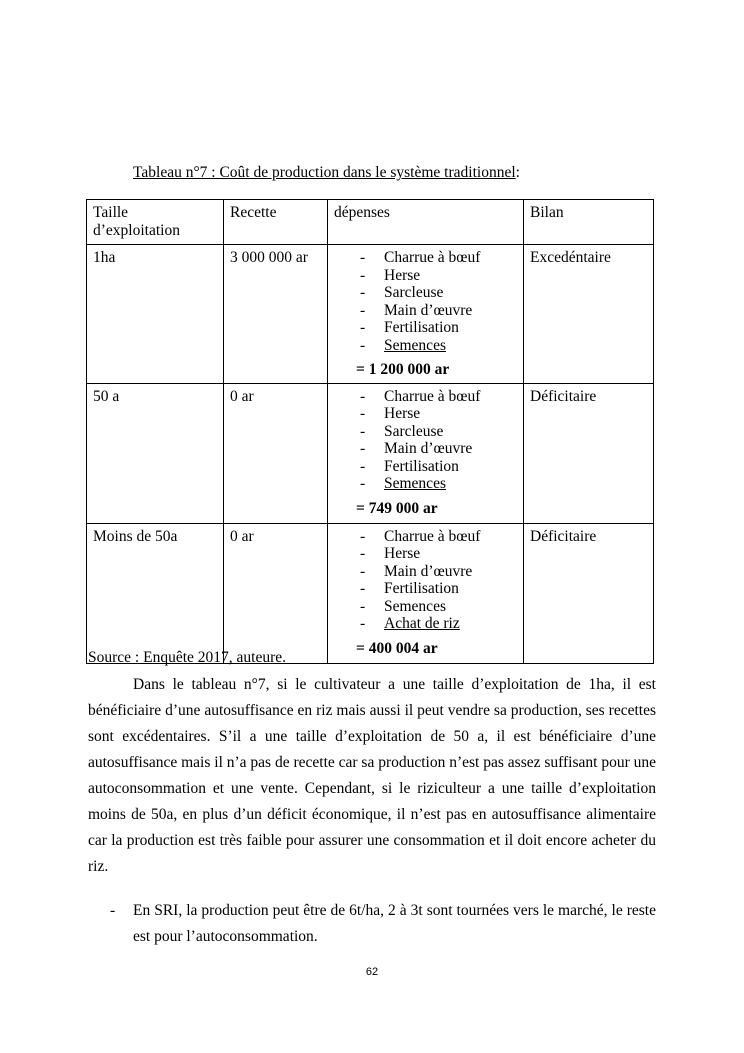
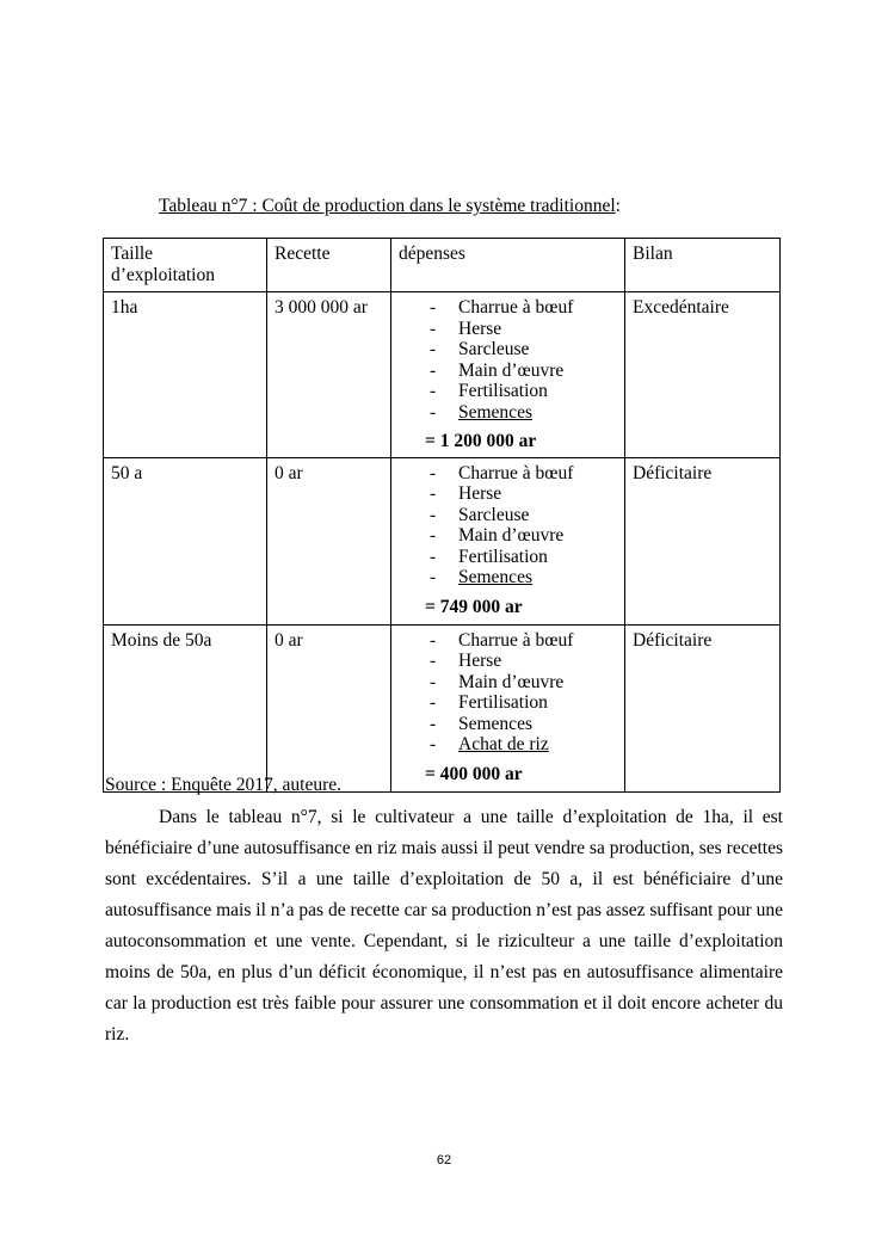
  Tableau n°7 : Coût de production dans le système traditionnel:
  Taille d’exploitation	Recette	dépenses	Bilan
  1ha	3 000 000 ar	Charrue à bœuf Herse Sarcleuse Main d’œuvre Fertilisation Semences = 1 200 000 ar	Excedéntaire
  50 a	0 ar	Charrue à bœuf Herse Sarcleuse Main d’œuvre Fertilisation Semences = 749 000 ar	Déficitaire
- Moins de 50a	0 ar	Charrue à bœuf Herse Main d’œuvre Fertilisation Semences Achat de riz = 400 004 ar	Déficitaire
+ Moins de 50a	0 ar	Charrue à bœuf Herse Main d’œuvre Fertilisation Semences Achat de riz = 400 000 ar	Déficitaire
  Source : Enquête 2017, auteure.
  Dans le tableau n°7, si le cultivateur a une taille d’exploitation de 1ha, il est bénéficiaire d’une autosuffisance en riz mais aussi il peut vendre sa production, ses recettes sont excédentaires. S’il a une taille d’exploitation de 50 a, il est bénéficiaire d’une autosuffisance mais il n’a pas de recette car sa production n’est pas assez suffisant pour une autoconsommation et une vente. Cependant, si le riziculteur a une taille d’exploitation moins de 50a, en plus d’un déficit économique, il n’est pas en autosuffisance alimentaire car la production est très faible pour assurer une consommation et il doit encore acheter du riz.
- -
- En SRI, la production peut être de 6t/ha, 2 à 3t sont tournées vers le marché, le reste est pour l’autoconsommation.
  62
